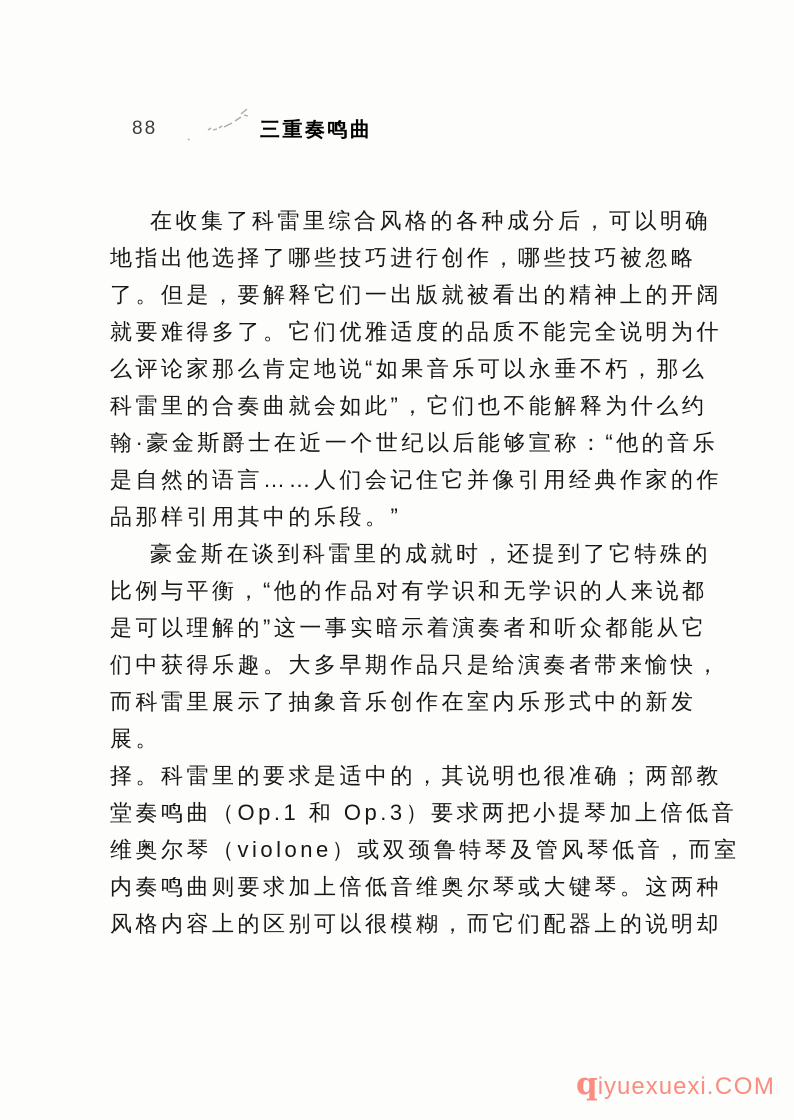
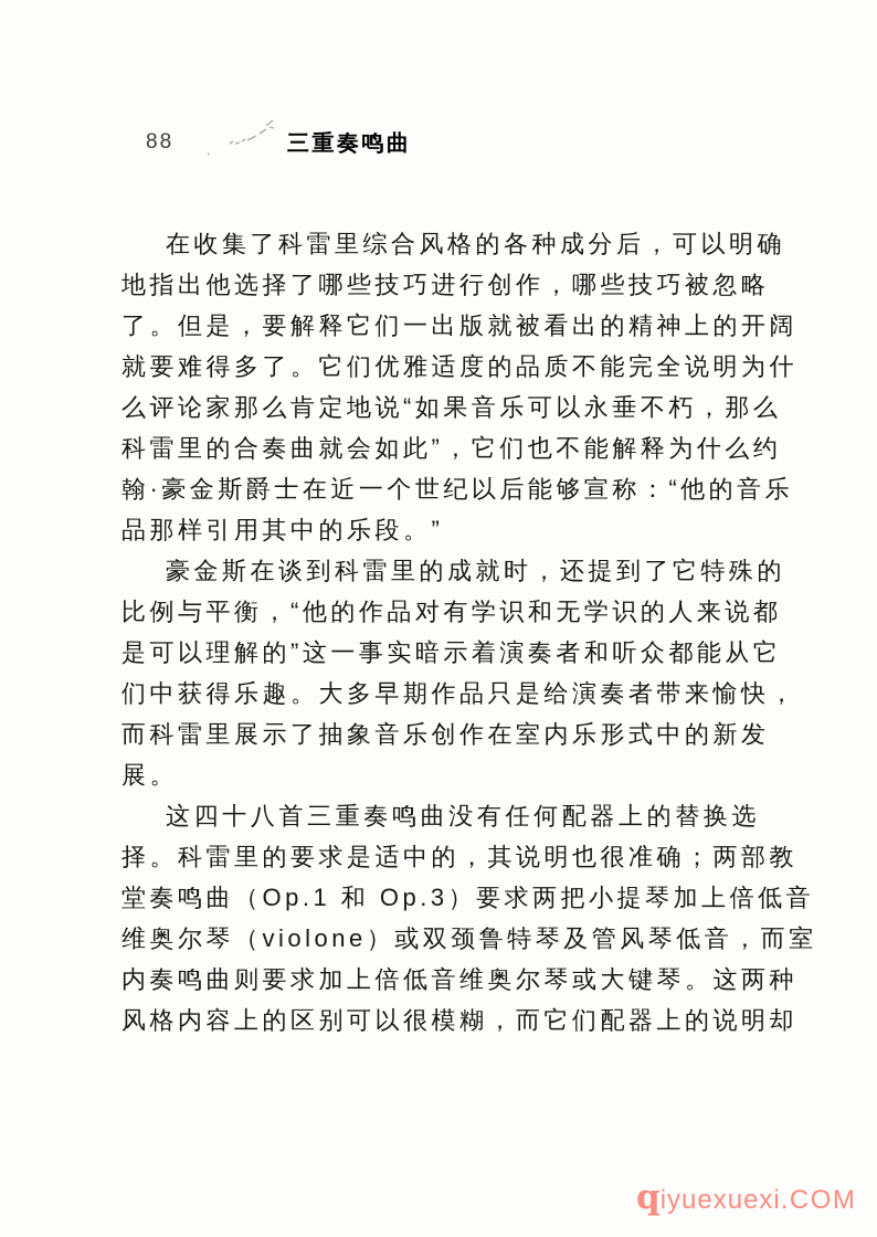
  88
  三重奏鸣曲
  在收集了科雷里综合风格的各种成分后，可以明确
  地指出他选择了哪些技巧进行创作，哪些技巧被忽略
  了。但是，要解释它们一出版就被看出的精神上的开阔
  就要难得多了。它们优雅适度的品质不能完全说明为什
  么评论家那么肯定地说“如果音乐可以永垂不朽，那么
  科雷里的合奏曲就会如此”，它们也不能解释为什么约
  翰·豪金斯爵士在近一个世纪以后能够宣称：“他的音乐
- 是自然的语言……人们会记住它并像引用经典作家的作
  品那样引用其中的乐段。”
  豪金斯在谈到科雷里的成就时，还提到了它特殊的
  比例与平衡，“他的作品对有学识和无学识的人来说都
  是可以理解的”这一事实暗示着演奏者和听众都能从它
  们中获得乐趣。大多早期作品只是给演奏者带来愉快，
  而科雷里展示了抽象音乐创作在室内乐形式中的新发
  展。
+ 这四十八首三重奏鸣曲没有任何配器上的替换选
  择。科雷里的要求是适中的，其说明也很准确；两部教
  堂奏鸣曲（Op.1 和 Op.3）要求两把小提琴加上倍低音
  维奥尔琴（violone）或双颈鲁特琴及管风琴低音，而室
  内奏鸣曲则要求加上倍低音维奥尔琴或大键琴。这两种
  风格内容上的区别可以很模糊，而它们配器上的说明却
  qiyuexuexi.COM
